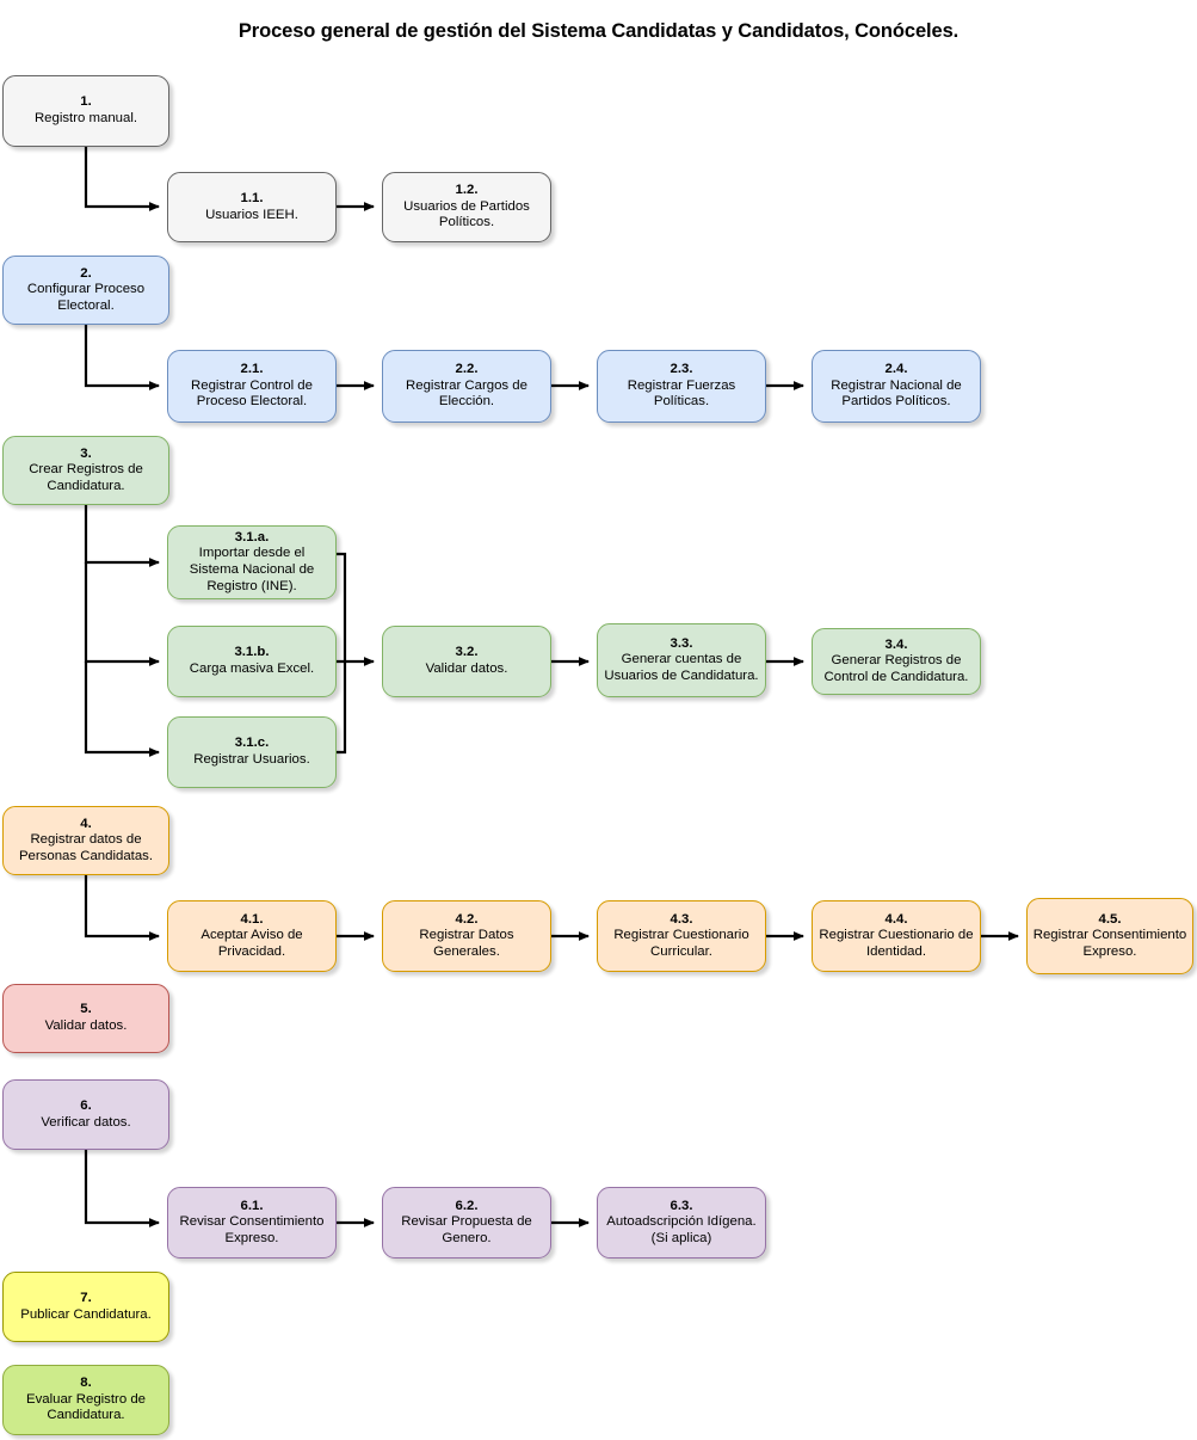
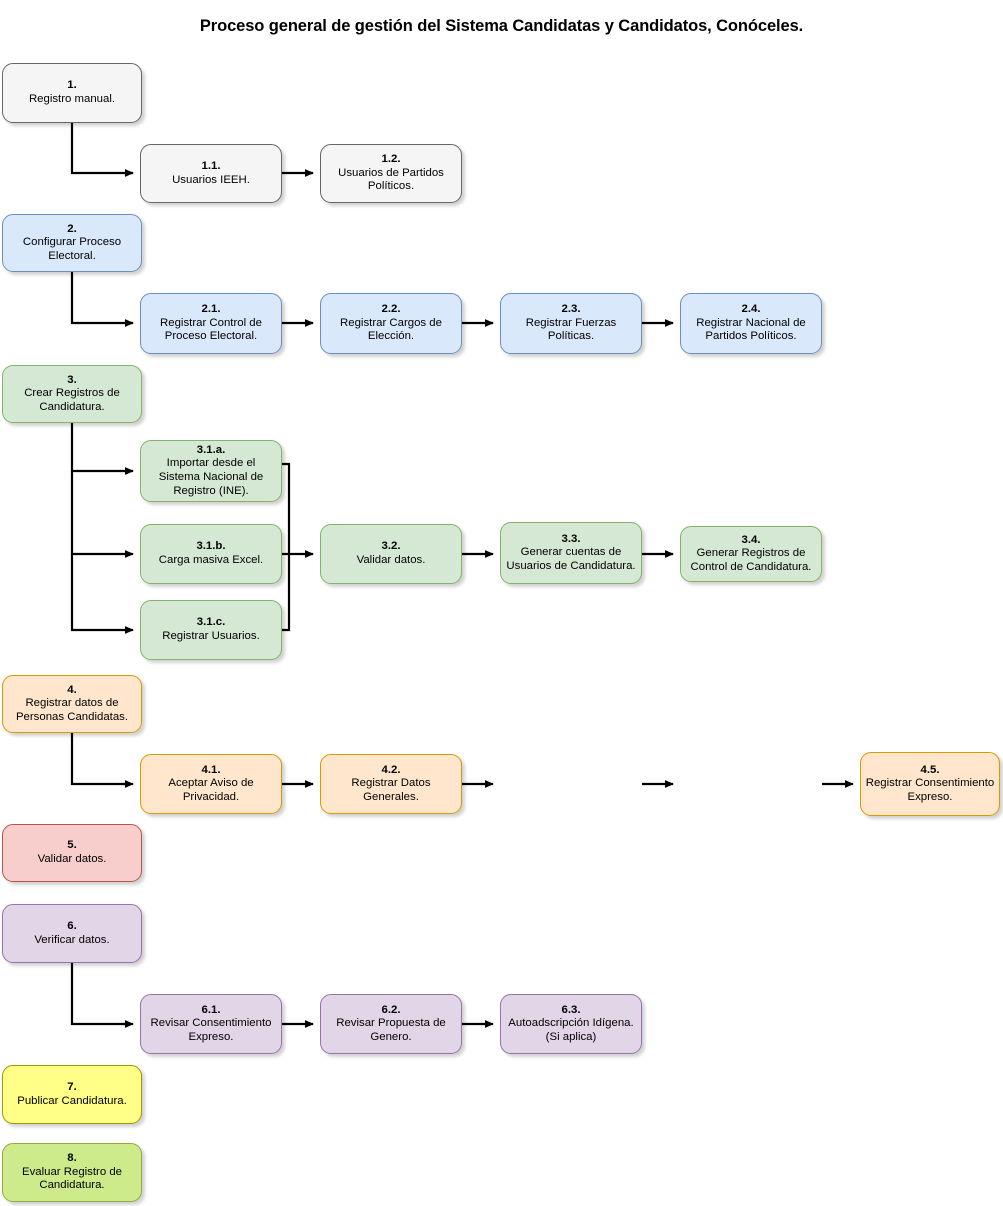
  Proceso general de gestión del Sistema Candidatas y Candidatos, Conóceles.
  1.
  Registro manual.
  1.1.
  Usuarios IEEH.
  1.2.
  Usuarios de Partidos Políticos.
  2.
  Configurar Proceso Electoral.
  2.1.
  Registrar Control de Proceso Electoral.
  2.2.
  Registrar Cargos de Elección.
  2.3.
  Registrar Fuerzas Políticas.
  2.4.
  Registrar Nacional de Partidos Políticos.
  3.
  Crear Registros de Candidatura.
  3.1.a.
  Importar desde el Sistema Nacional de Registro (INE).
  3.1.b.
  Carga masiva Excel.
  3.1.c.
  Registrar Usuarios.
  3.2.
  Validar datos.
  3.3.
  Generar cuentas de Usuarios de Candidatura.
  3.4.
  Generar Registros de Control de Candidatura.
  4.
  Registrar datos de Personas Candidatas.
  4.1.
  Aceptar Aviso de Privacidad.
  4.2.
  Registrar Datos Generales.
- 4.3.
- Registrar Cuestionario Curricular.
- 4.4.
- Registrar Cuestionario de Identidad.
  4.5.
  Registrar Consentimiento Expreso.
  5.
  Validar datos.
  6.
  Verificar datos.
  6.1.
  Revisar Consentimiento Expreso.
  6.2.
  Revisar Propuesta de Genero.
  6.3.
  Autoadscripción Idígena. (Si aplica)
  7.
  Publicar Candidatura.
  8.
  Evaluar Registro de Candidatura.
